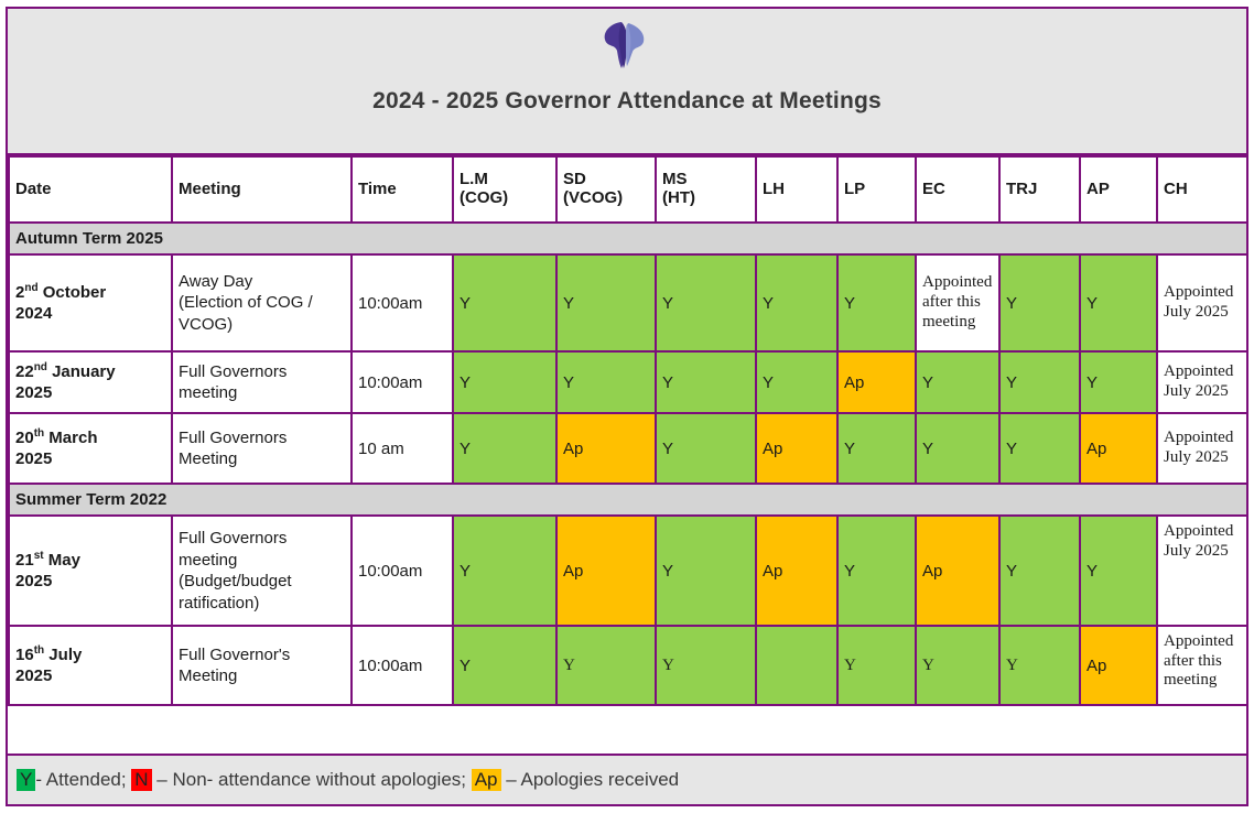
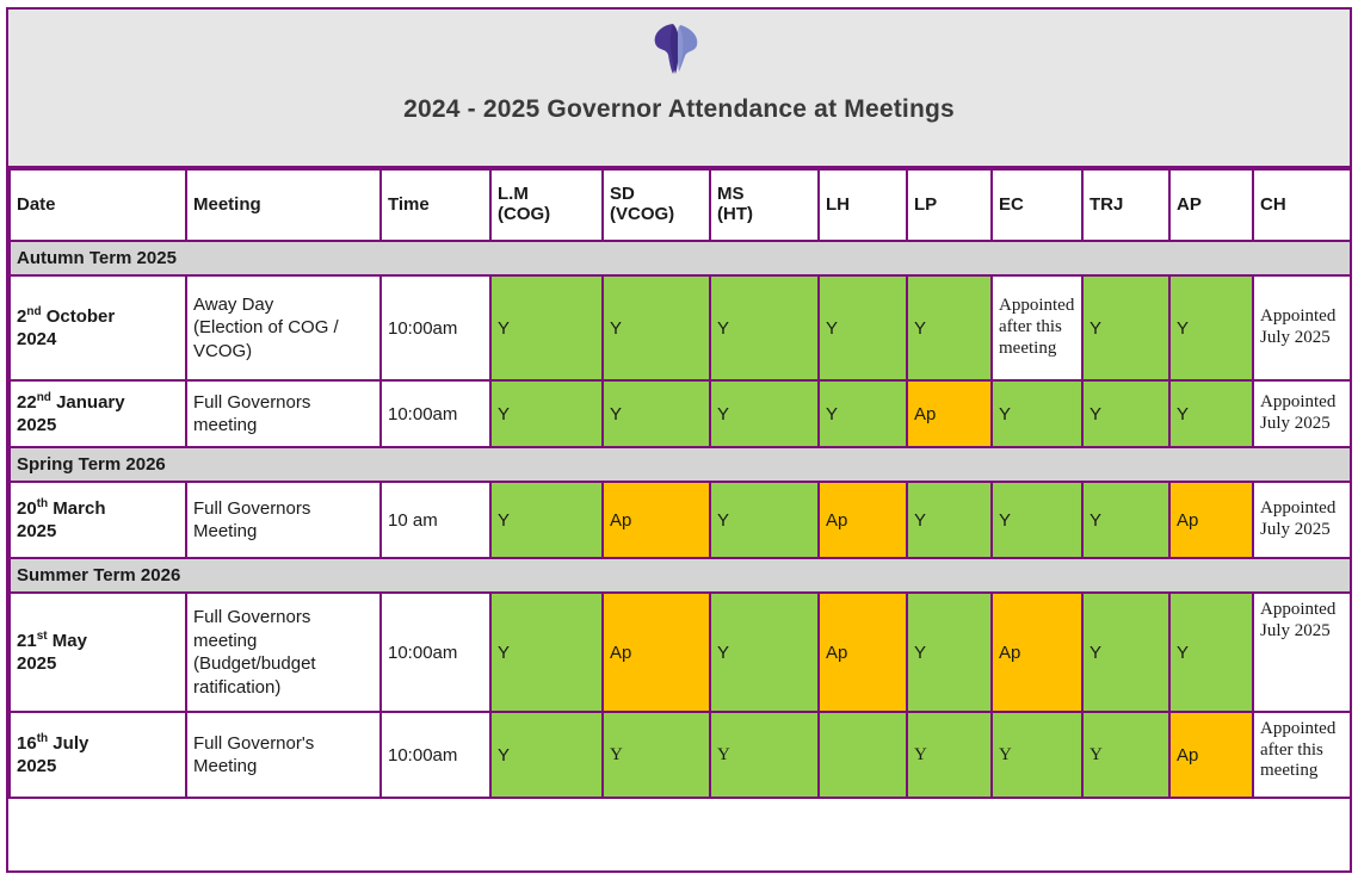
  2024 - 2025 Governor Attendance at Meetings
  Date	Meeting	Time	L.M(COG)	SD(VCOG)	MS(HT)	LH	LP	EC	TRJ	AP	CH
  Autumn Term 2025
  2nd October2024	Away Day(Election of COG /VCOG)	10:00am	Y	Y	Y	Y	Y	Appointed after this meeting	Y	Y	Appointed July 2025
  22nd January2025	Full Governorsmeeting	10:00am	Y	Y	Y	Y	Ap	Y	Y	Y	Appointed July 2025
+ Spring Term 2026
  20th March2025	Full GovernorsMeeting	10 am	Y	Ap	Y	Ap	Y	Y	Y	Ap	Appointed July 2025
- Summer Term 2022
+ Summer Term 2026
  21st May2025	Full Governorsmeeting(Budget/budgetratification)	10:00am	Y	Ap	Y	Ap	Y	Ap	Y	Y	Appointed July 2025
  16th July2025	Full Governor'sMeeting	10:00am	Y	Y	Y		Y	Y	Y	Ap	Appointed after this meeting
- Y
- - Attended;
- N
- – Non- attendance without apologies;
- Ap
- – Apologies received
